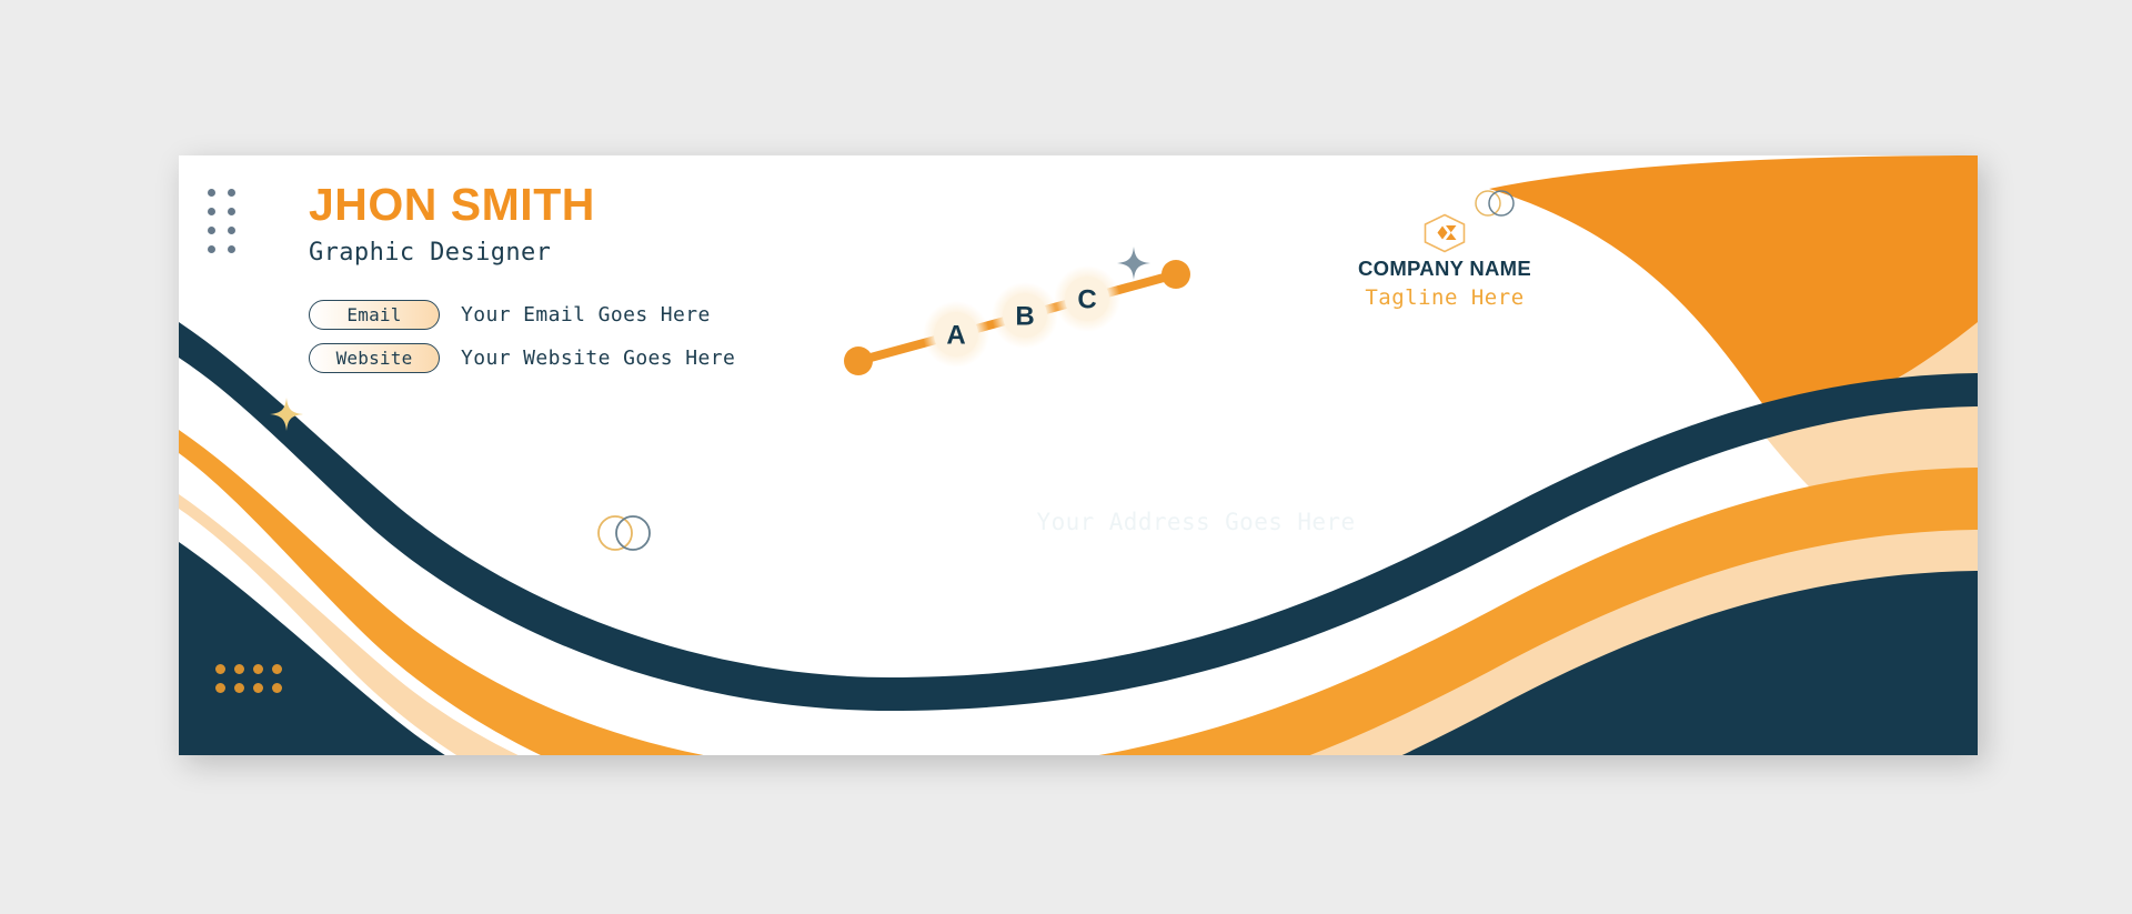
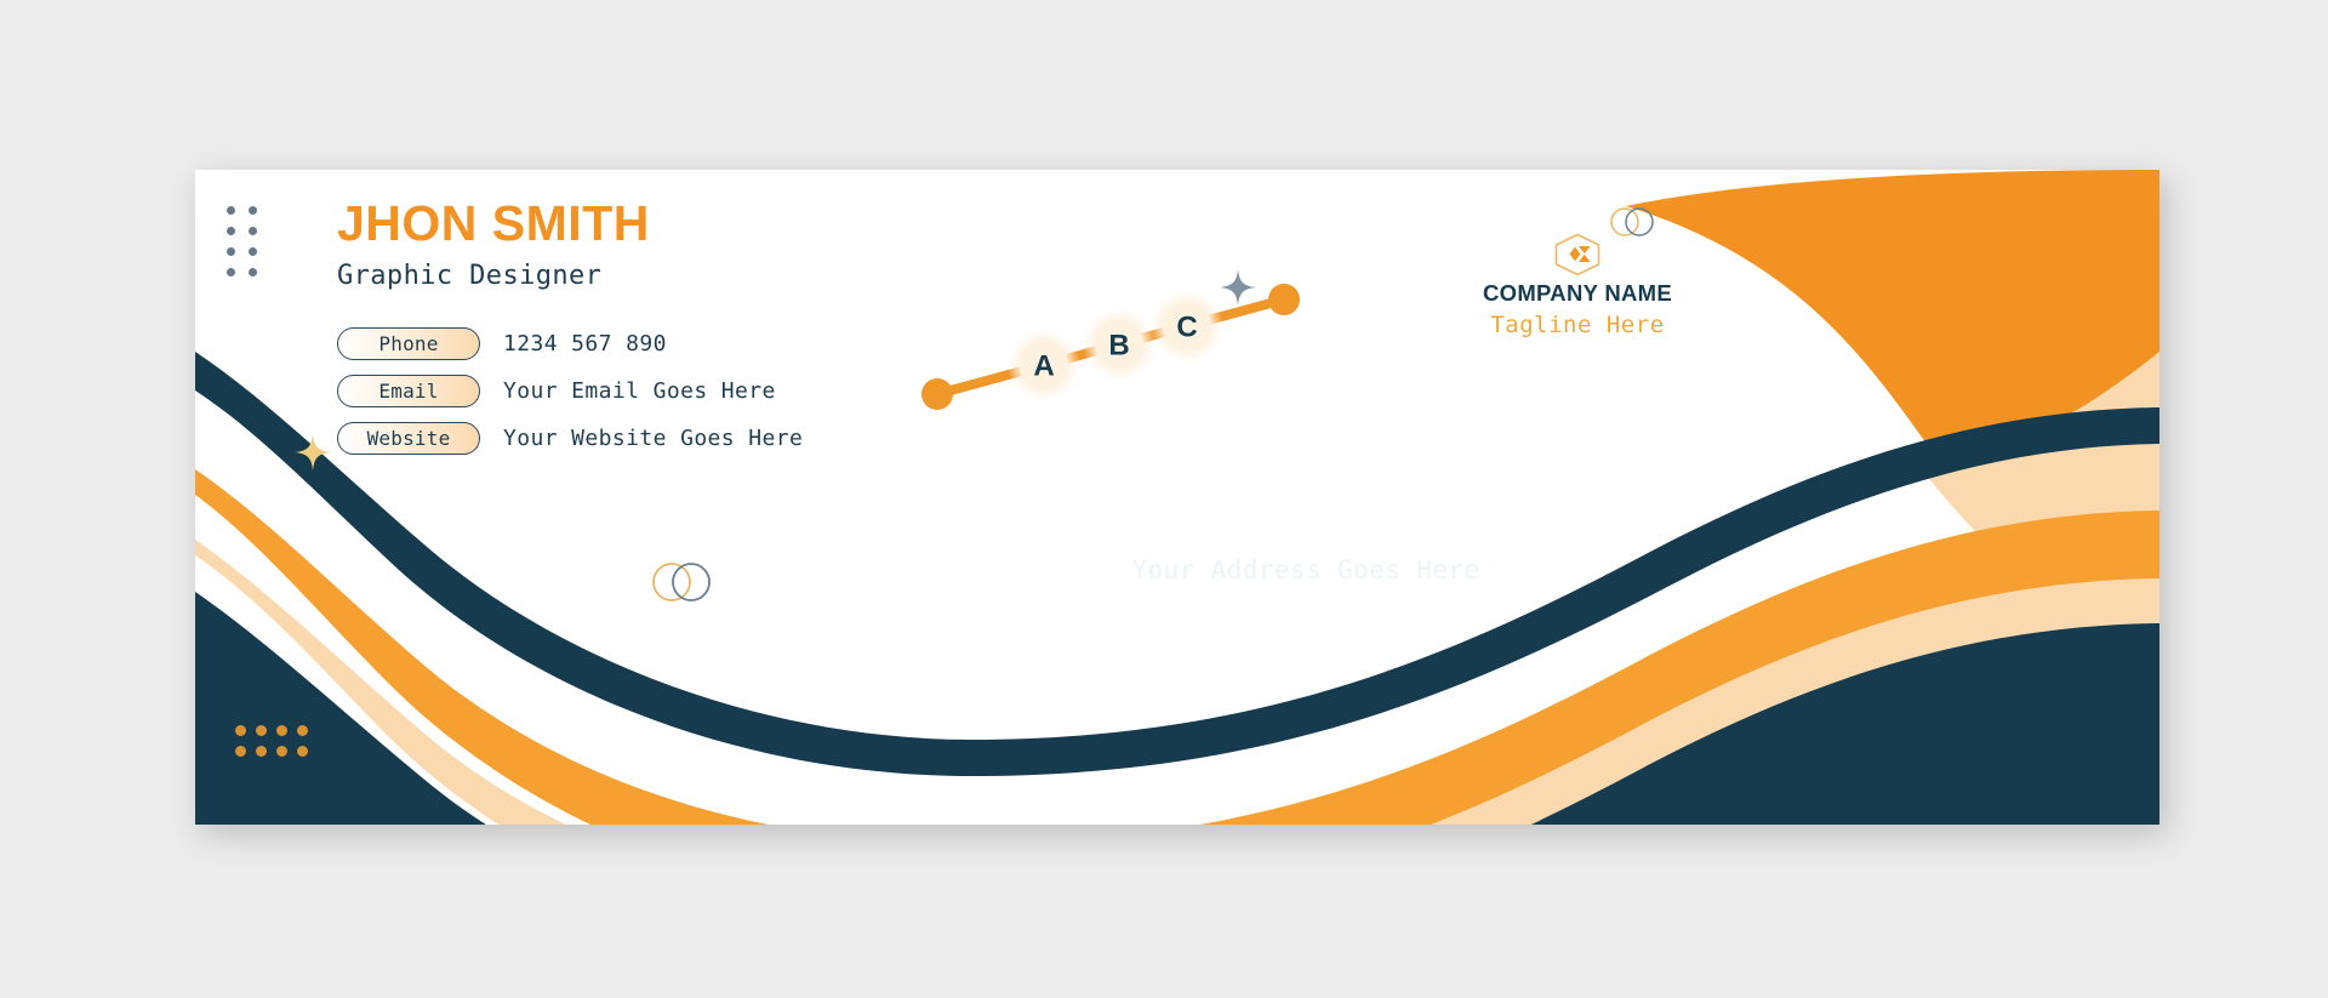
  JHON SMITH
  Graphic Designer
+ Phone
+ 1234 567 890
  Email
  Your Email Goes Here
  Website
  Your Website Goes Here
  A
  B
  C
  COMPANY NAME
  Tagline Here
